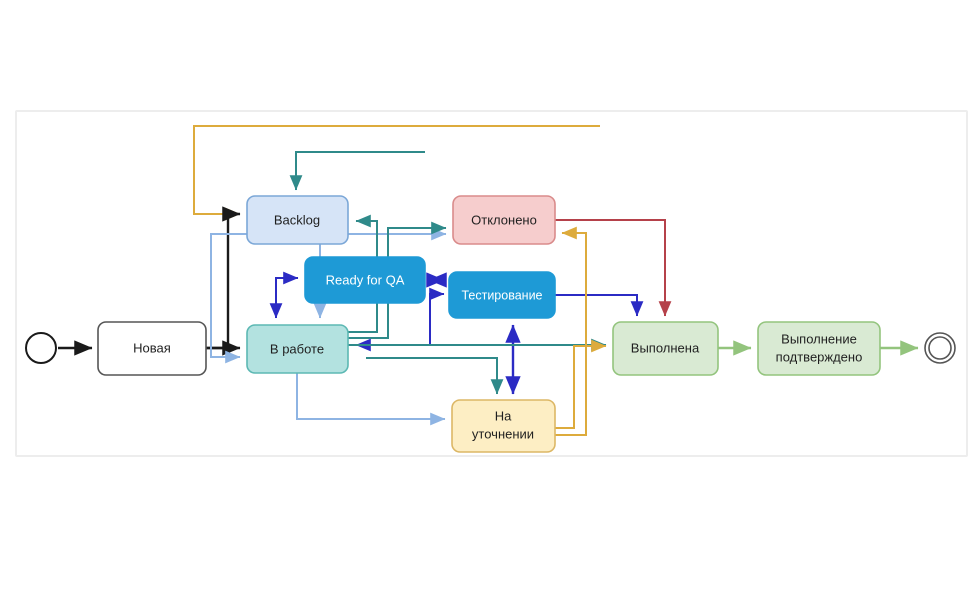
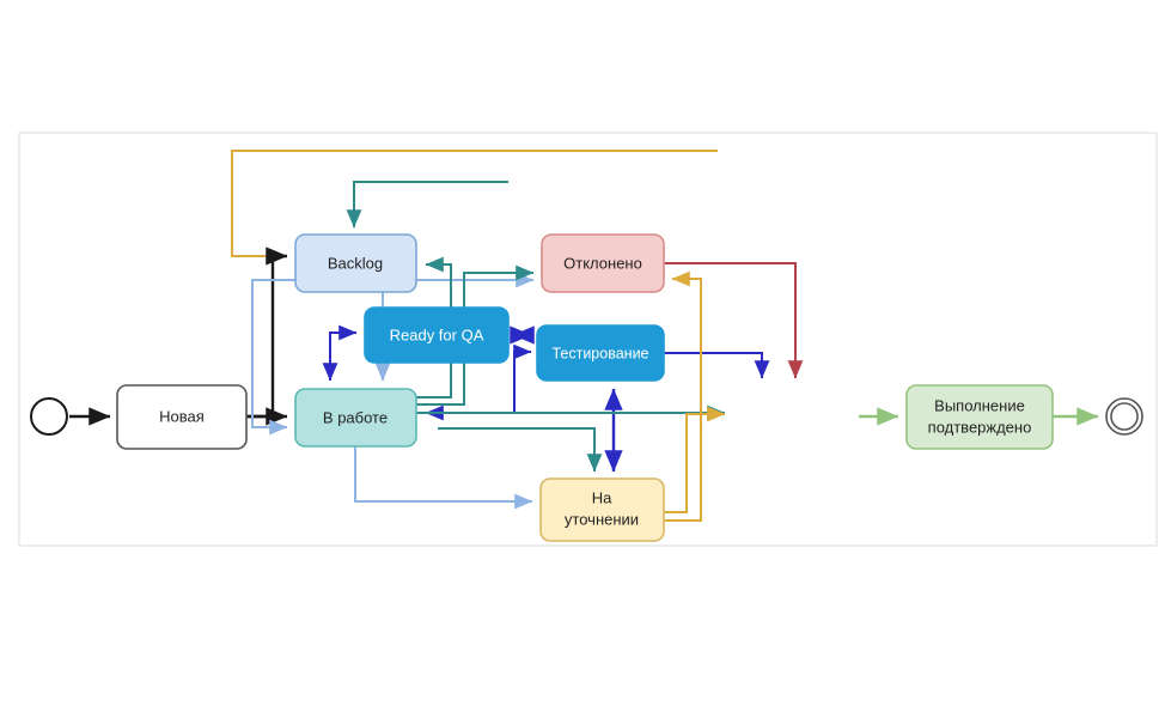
  Новая
  Backlog
  В работе
  Ready for QA
  Отклонено
  Тестирование
  На
  уточнении
- Выполнена
  Выполнение
  подтверждено
